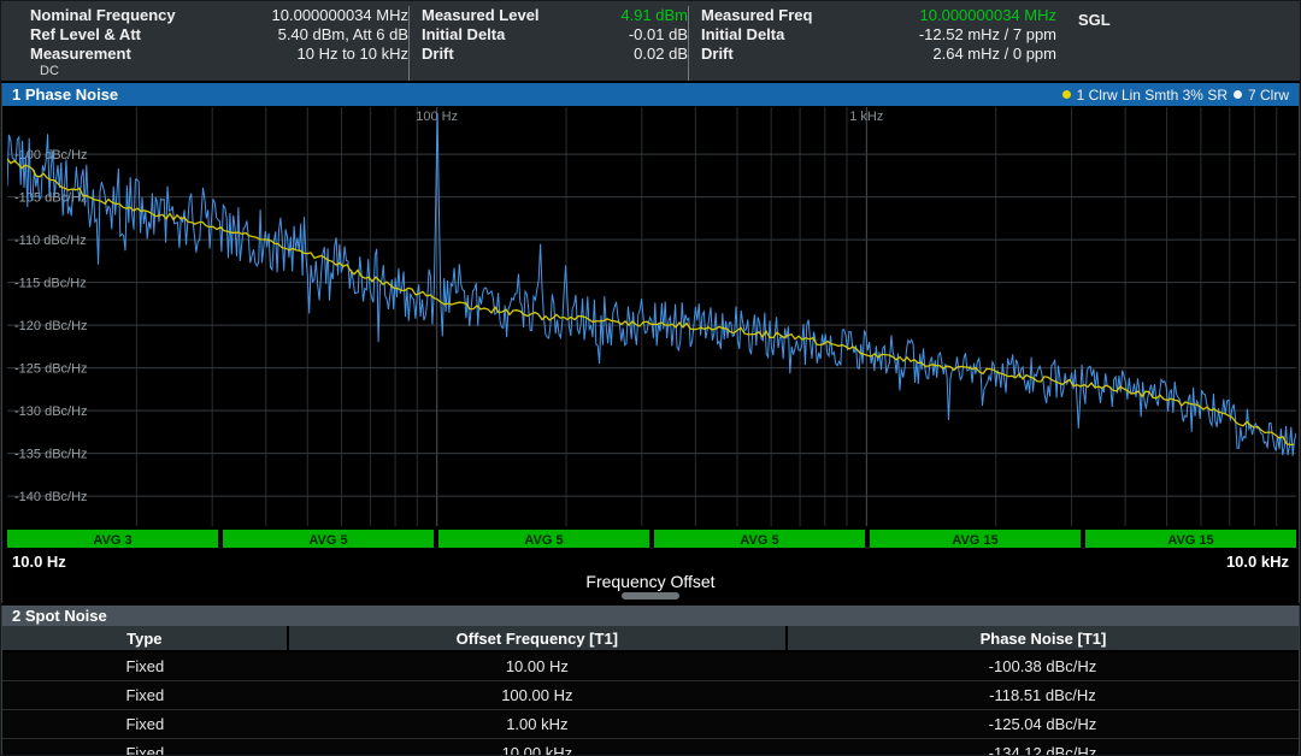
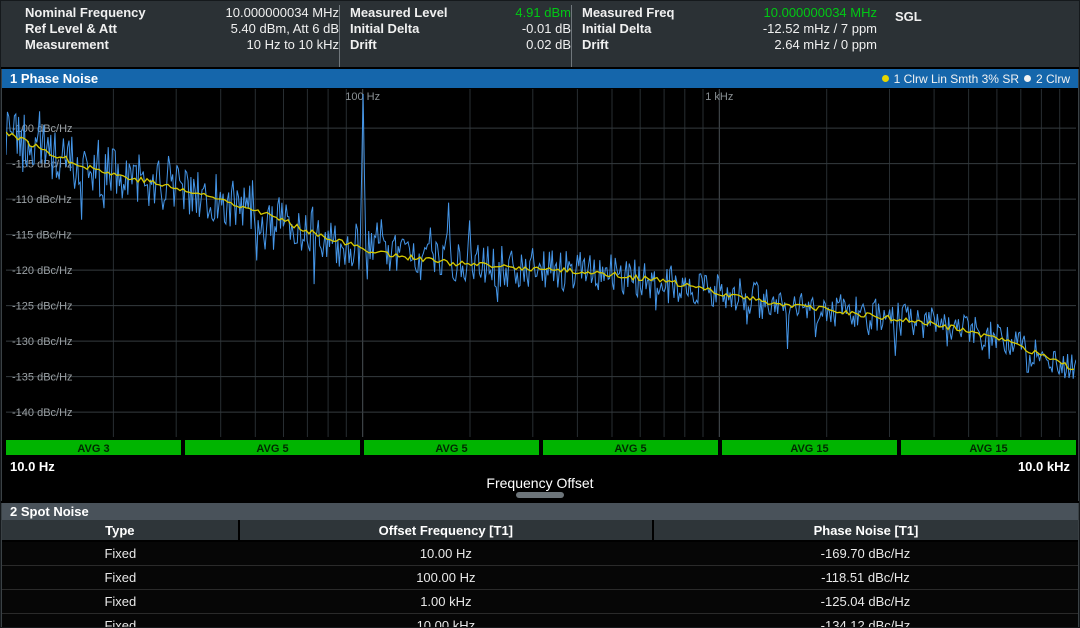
  Nominal Frequency
  10.000000034 MHz
  Ref Level & Att
  5.40 dBm, Att 6 dB
  Measurement
  10 Hz to 10 kHz
- DC
  Measured Level
  4.91 dBm
  Initial Delta
  -0.01 dB
  Drift
  0.02 dB
  Measured Freq
  10.000000034 MHz
  Initial Delta
  -12.52 mHz / 7 ppm
  Drift
  2.64 mHz / 0 ppm
  SGL
  1 Phase Noise
  1 Clrw Lin Smth 3% SR
- 7 Clrw
+ 2 Clrw
  -105 dB/H
  -110 dBc/Hz
  -115 dBc/Hz
  -120 dBc/Hz
  -125 dBc/Hz
  -130 dBc/Hz
  -135 dBc/Hz
  -140 dBc/Hz
  100 Hz
  1 kHz
  AVG 3
  AVG 5
  AVG 5
  AVG 5
  AVG 15
  AVG 15
  10.0 Hz
  10.0 kHz
  Frequency Offset
  2 Spot Noise
  Type	Offset Frequency [T1]	Phase Noise [T1]
- Fixed	10.00 Hz	-100.38 dBc/Hz
+ Fixed	10.00 Hz	-169.70 dBc/Hz
  Fixed	100.00 Hz	-118.51 dBc/Hz
  Fixed	1.00 kHz	-125.04 dBc/Hz
  Fixed	10.00 kHz	-134.12 dBc/Hz
